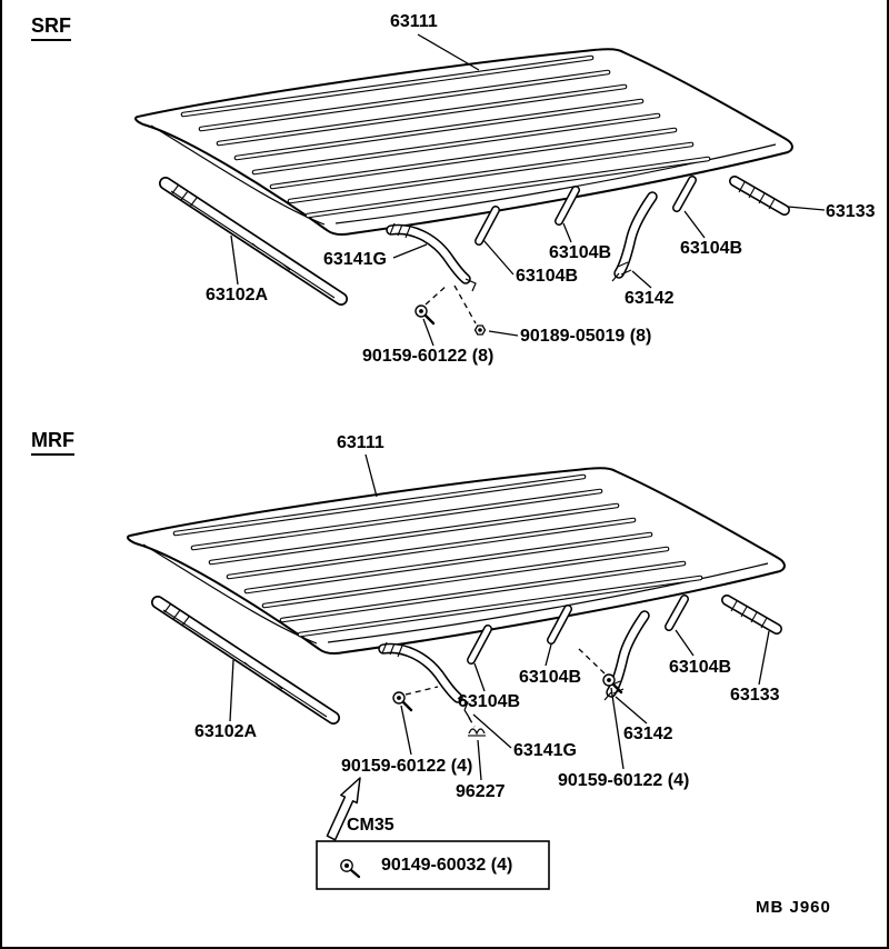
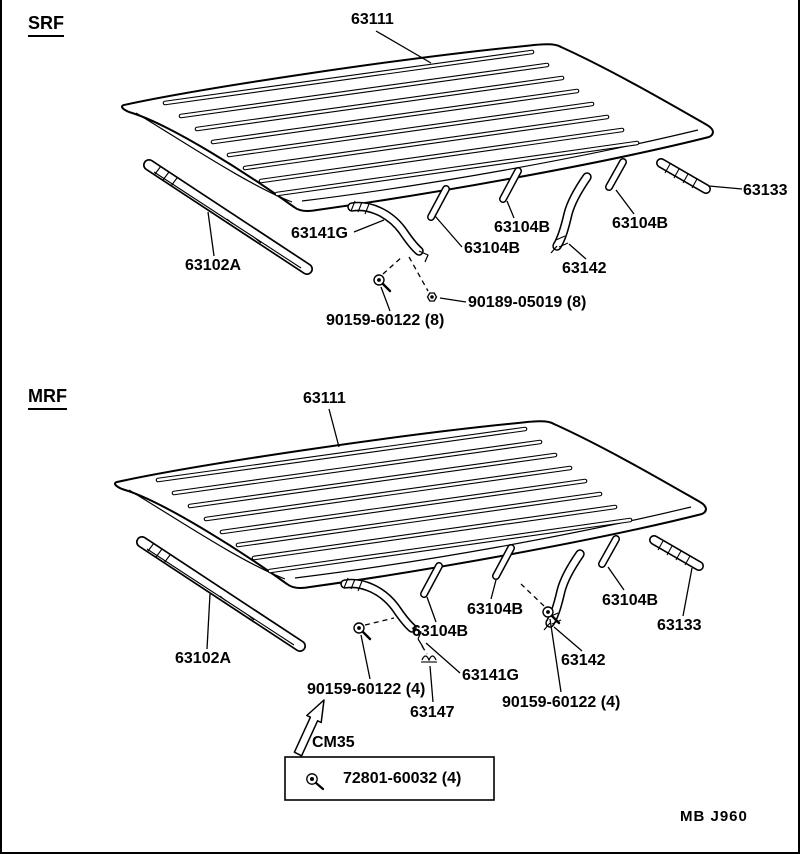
  SRF
  63111
  63133
  63141G
  63104B
  63104B
  63104B
  63102A
  63142
  90189-05019 (8)
  90159-60122 (8)
  MRF
  63111
  63104B
  63104B
  63133
  63104B
  63102A
  63141G
  63142
  90159-60122 (4)
- 96227
+ 63147
  90159-60122 (4)
  CM35
- 90149-60032 (4)
+ 72801-60032 (4)
  MB J960
